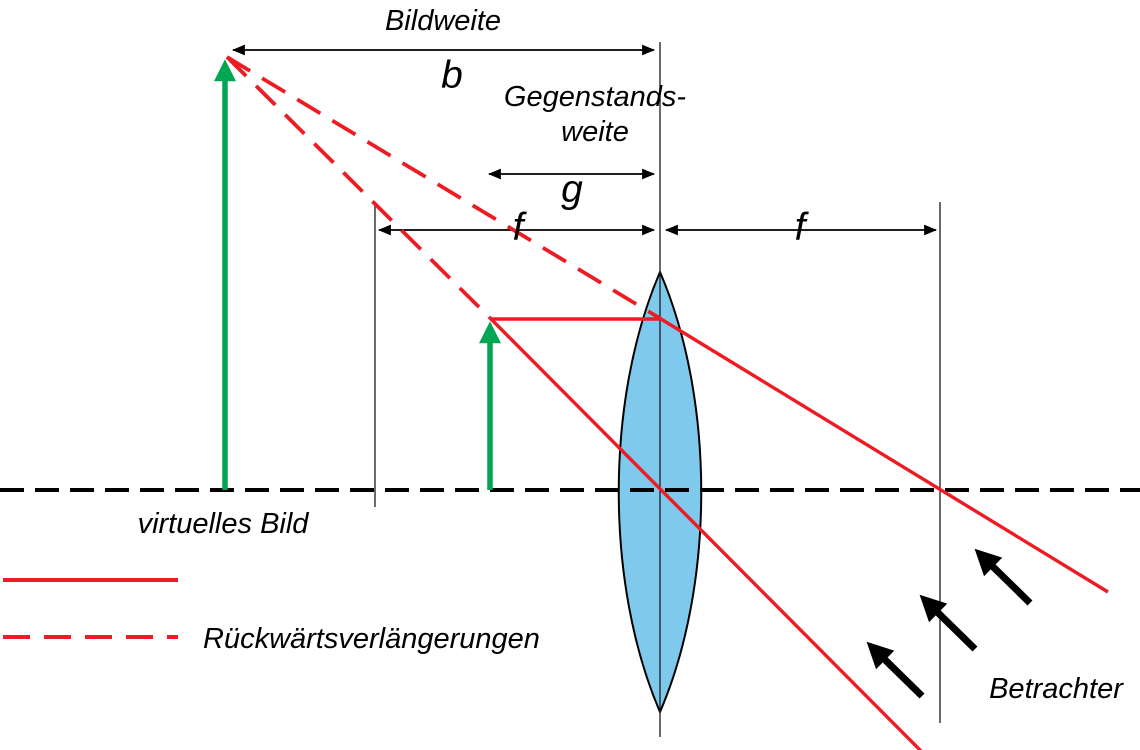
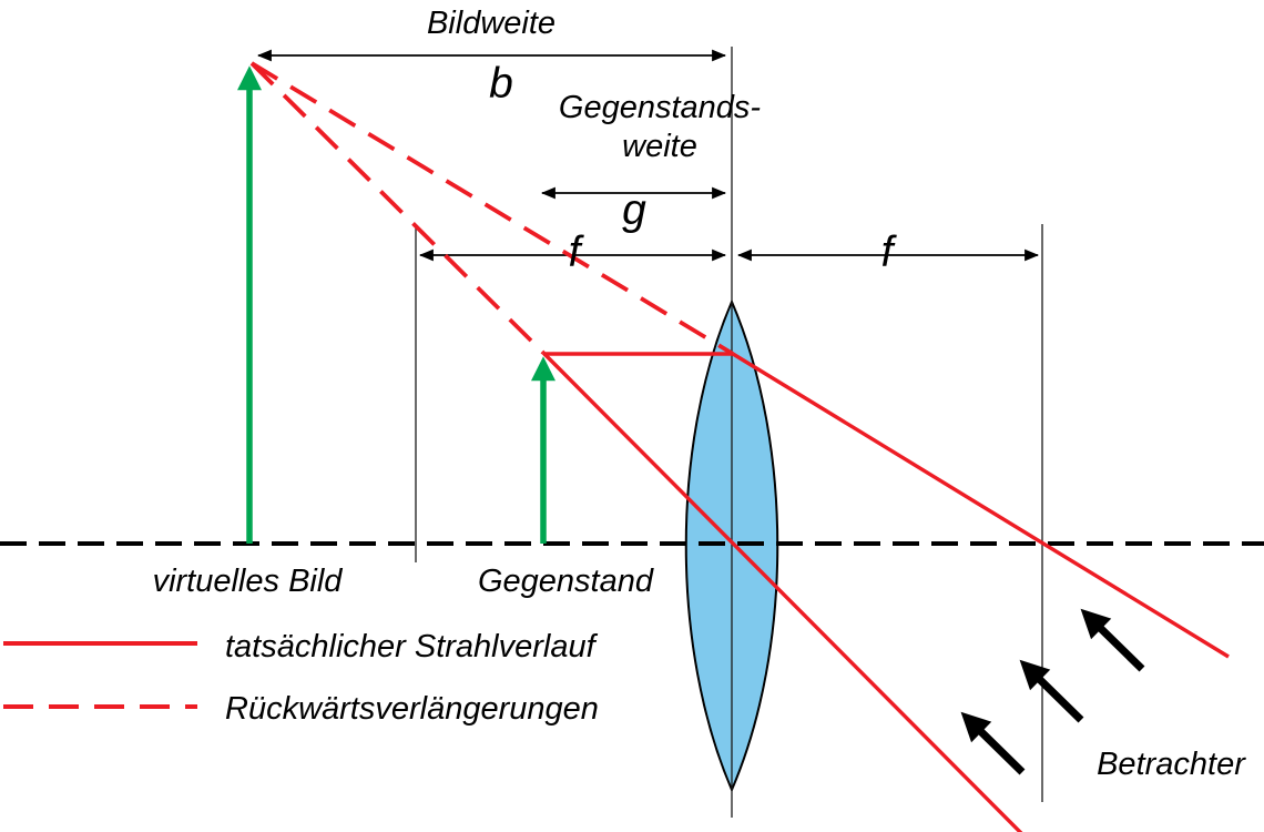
  Bildweite
  b
  Gegenstands-
  weite
  g
  f
  f
  virtuelles Bild
+ Gegenstand
+ tatsächlicher Strahlverlauf
  Rückwärtsverlängerungen
  Betrachter
